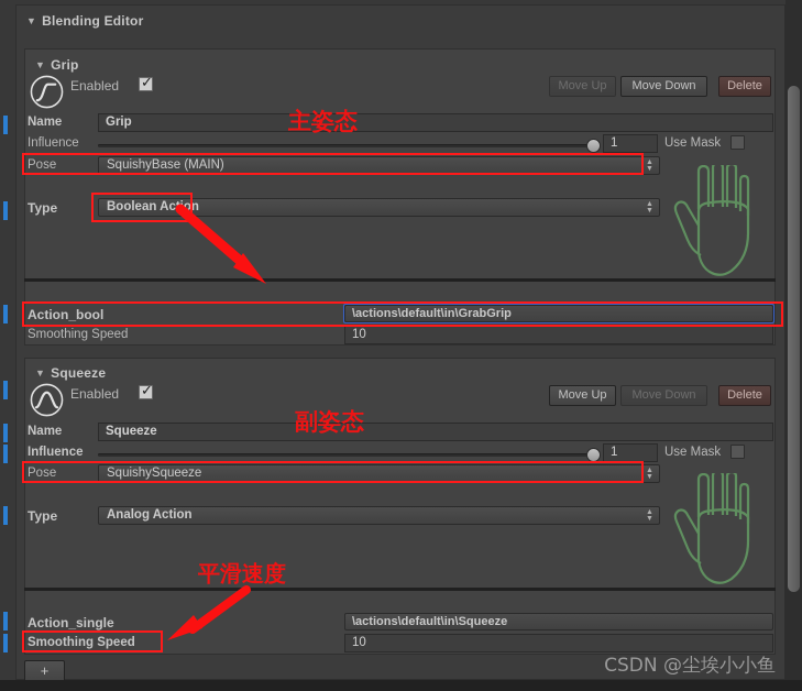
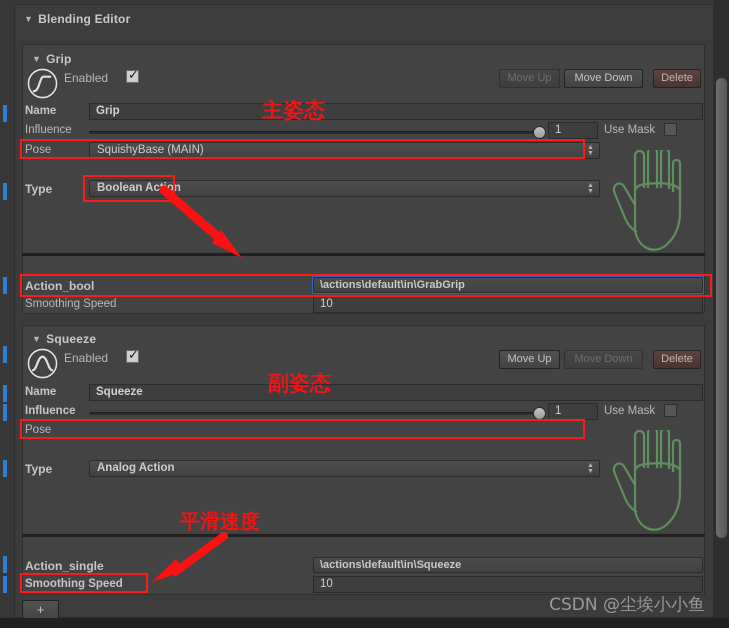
  ▼ Blending Editor
  ▼ Grip
  Enabled
  ✓
  Move Up
  Move Down
  Delete
  Name
  Grip
  Influence
  1
  Use Mask
  Pose
  SquishyBase (MAIN)
  Type
  Boolean Acon
  Action_bool
  \actions\default\in\GrabGrip
  Smoothing Speed
  10
  ▼ Squeeze
  Enabled
  ✓
  Move Up
  Move Down
  Delete
  Name
  Squeeze
  Influence
  1
  Use Mask
  Pose
- SquishySqueeze
  Type
  Analog Action
  Action_single
  \actions\default\in\Squeeze
  Smoothing Speed
  10
  +
  主姿态
  副姿态
  平滑速度
  CSDN @尘埃小小鱼
